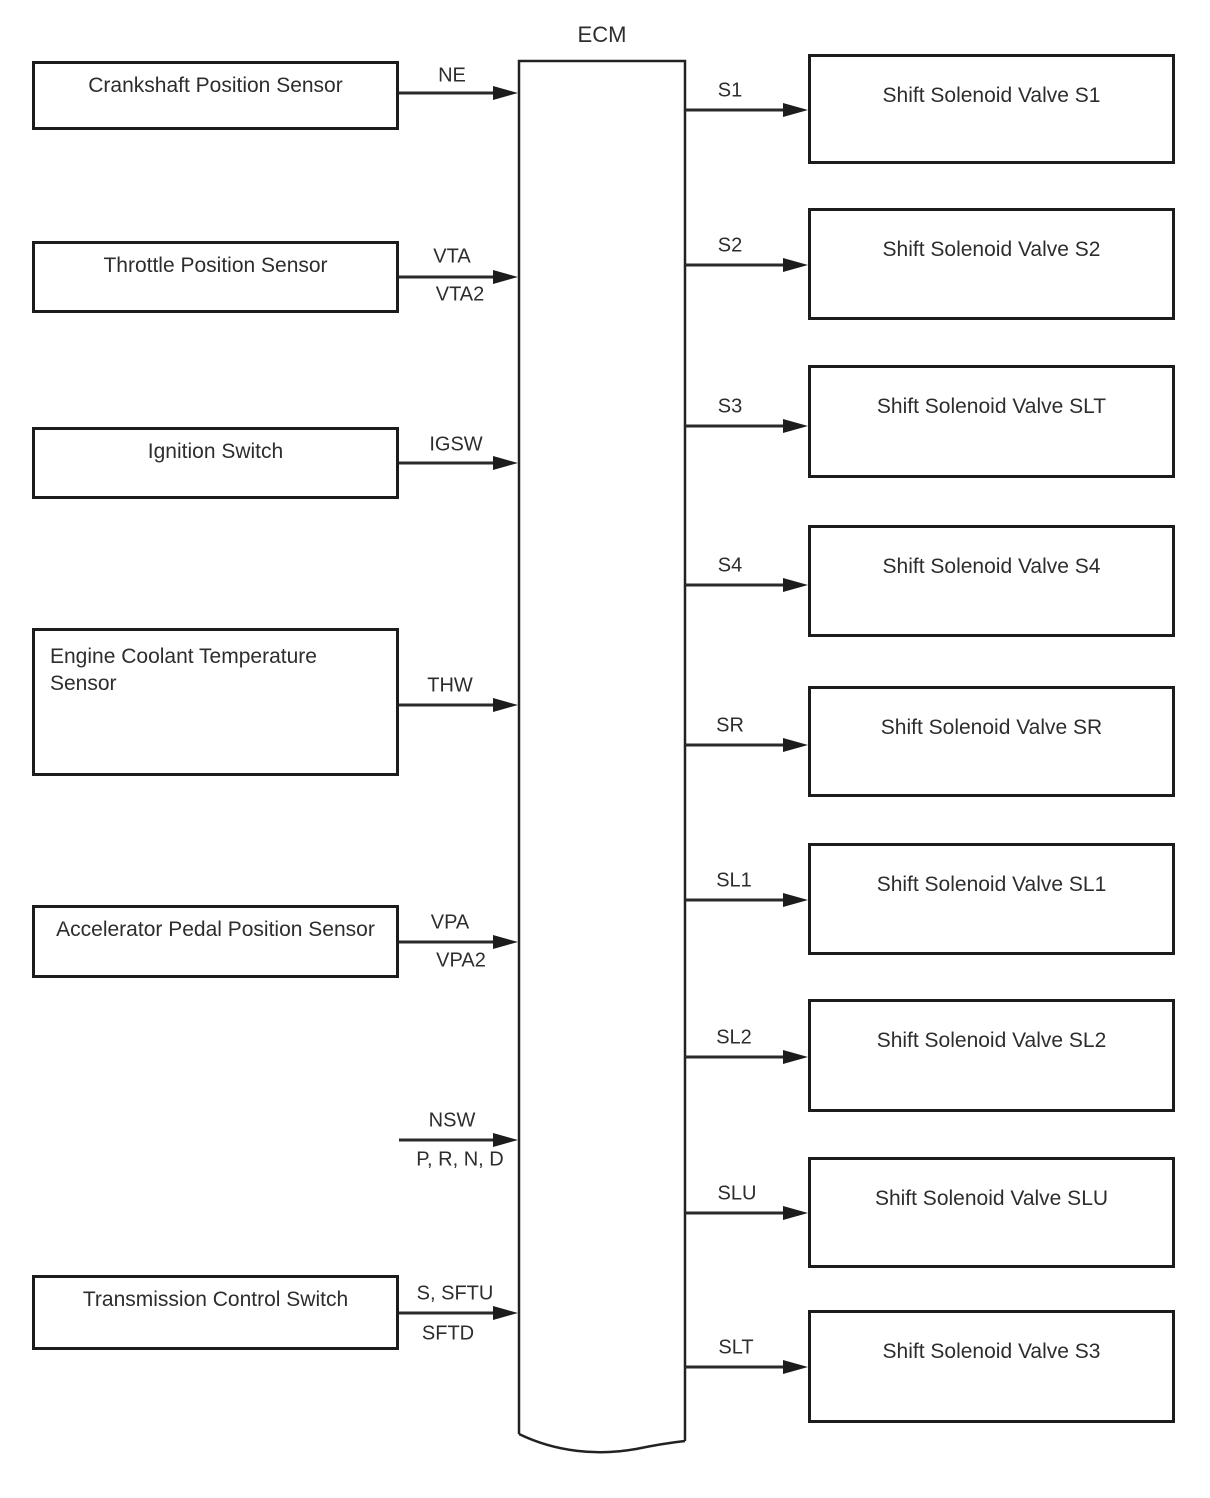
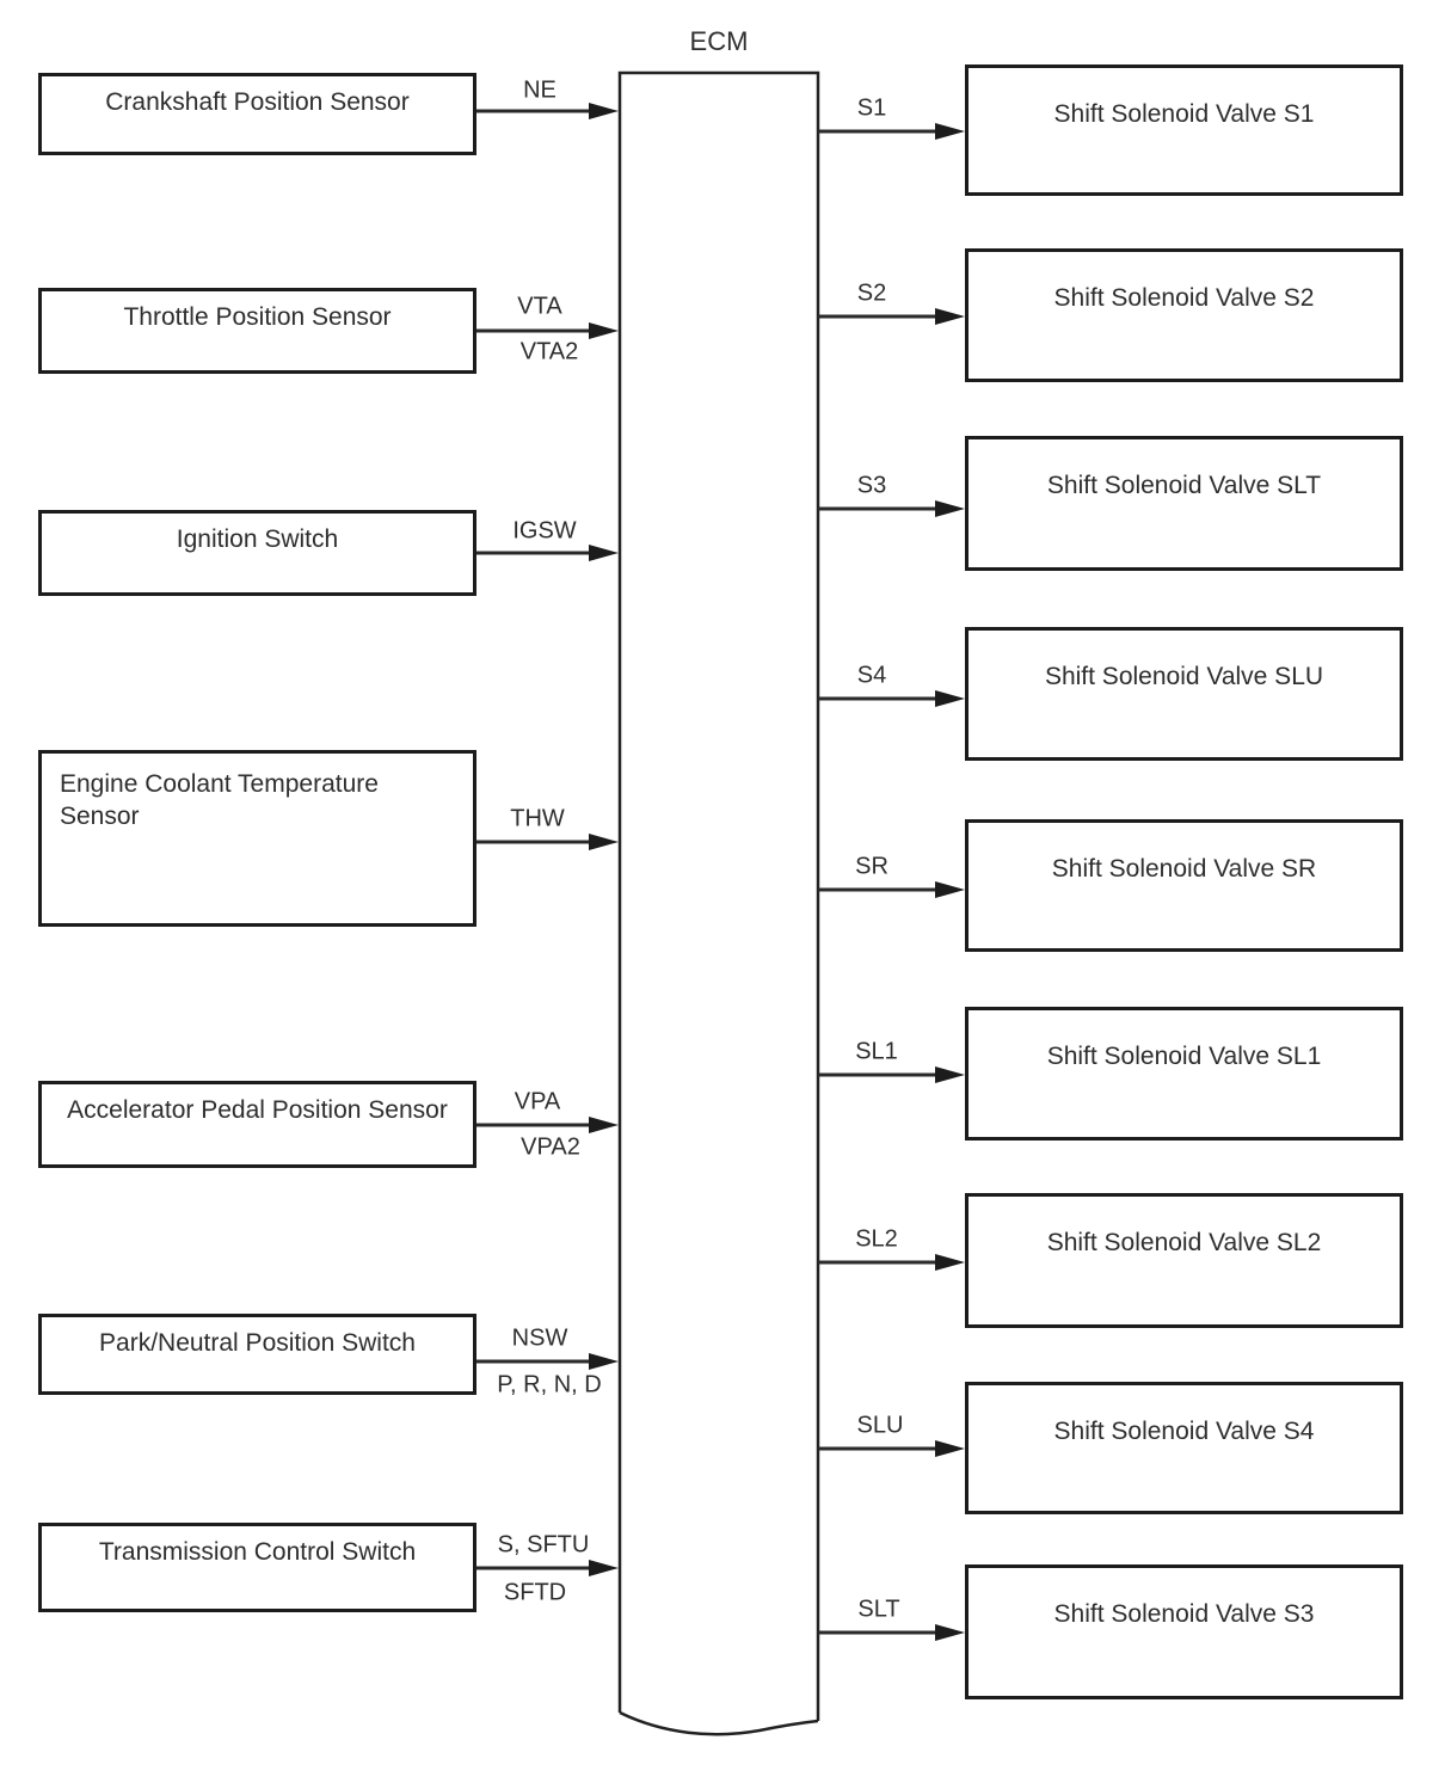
  ECM
  Crankshaft Position Sensor
  Throttle Position Sensor
  Ignition Switch
  Engine Coolant Temperature Sensor
  Accelerator Pedal Position Sensor
+ Park/Neutral Position Switch
  Transmission Control Switch
  NE
  VTA
  VTA2
  IGSW
  THW
  VPA
  VPA2
  NSW
  P, R, N, D
  S, SFTU
  SFTD
  Shift Solenoid Valve S1
  Shift Solenoid Valve S2
  Shift Solenoid Valve SLT
- Shift Solenoid Valve S4
+ Shift Solenoid Valve SLU
  Shift Solenoid Valve SR
  Shift Solenoid Valve SL1
  Shift Solenoid Valve SL2
- Shift Solenoid Valve SLU
+ Shift Solenoid Valve S4
  Shift Solenoid Valve S3
  S1
  S2
  S3
  S4
  SR
  SL1
  SL2
  SLU
  SLT
